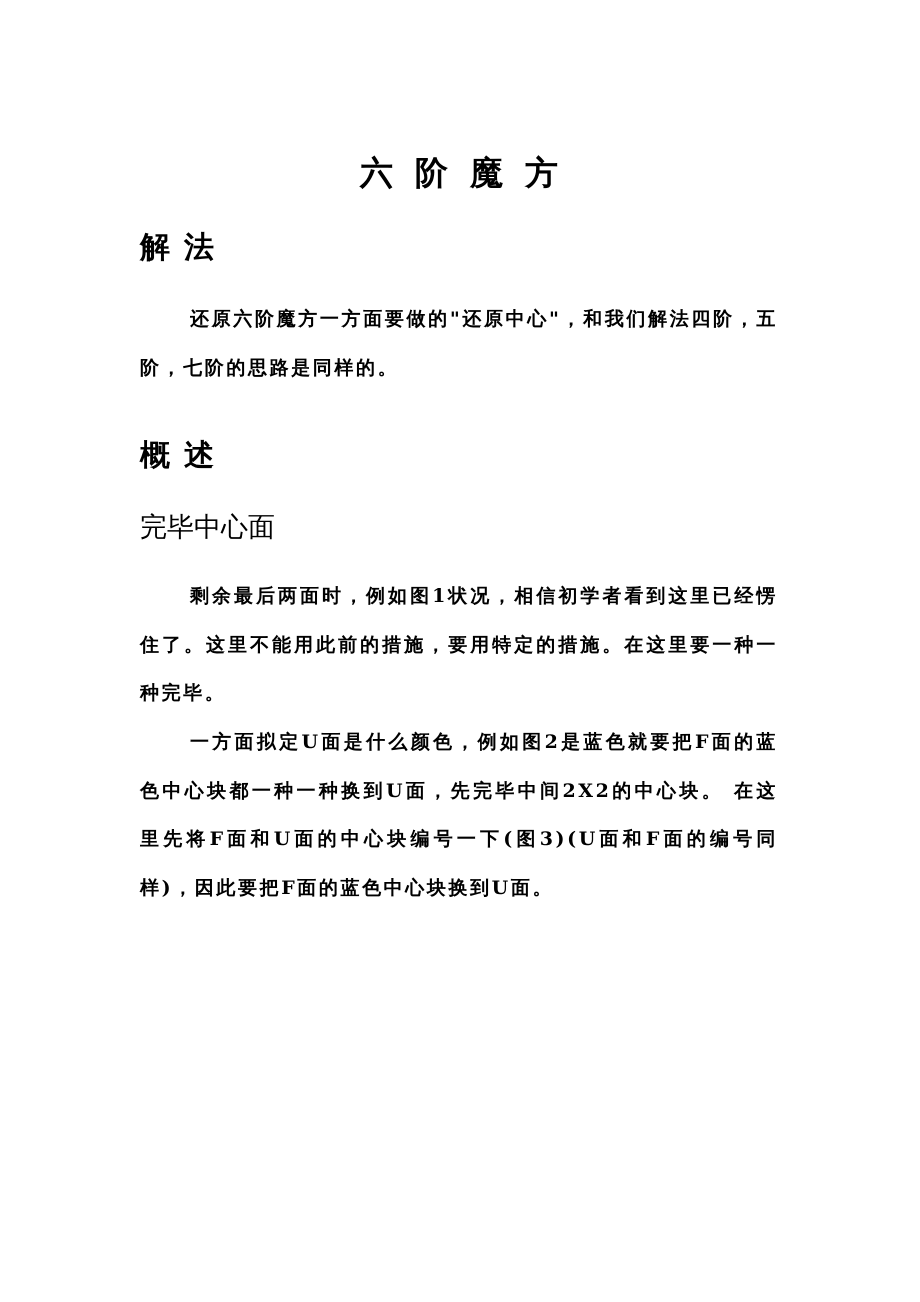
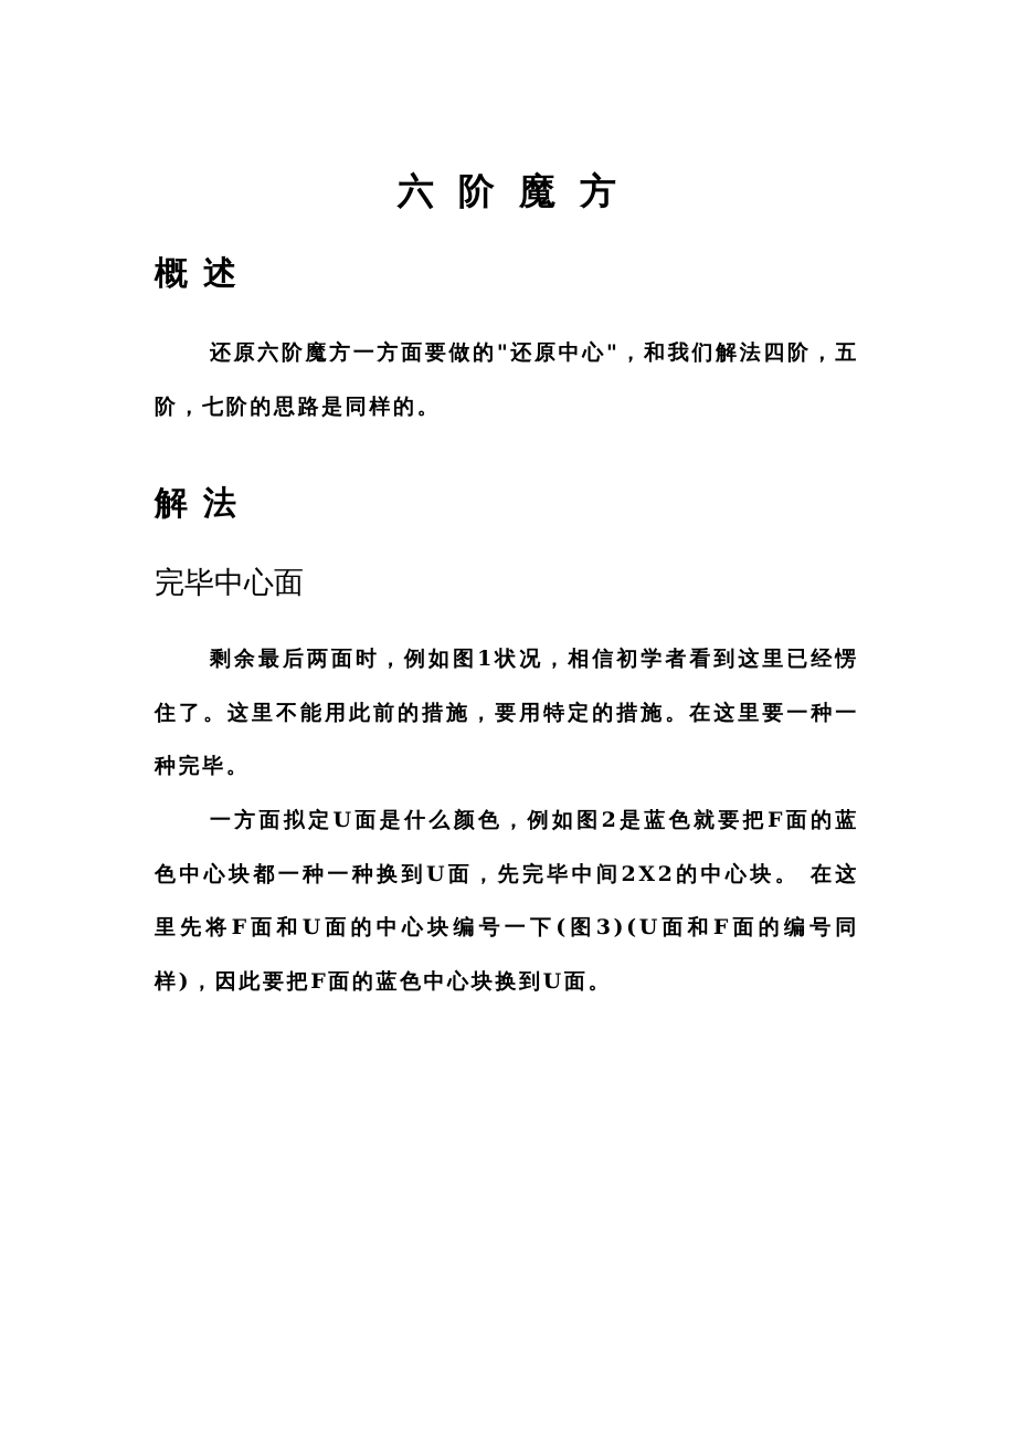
  六阶魔方
- 解法
+ 概述
  还原六阶魔方一方面要做的"还原中心"，和我们解法四阶，五阶，七阶的思路是同样的。
- 概述
+ 解法
  完毕中心面
  剩余最后两面时，例如图1状况，相信初学者看到这里已经愣住了。这里不能用此前的措施，要用特定的措施。在这里要一种一种完毕。
  一方面拟定U面是什么颜色，例如图2是蓝色就要把F面的蓝色中心块都一种一种换到U面，先完毕中间2X2的中心块。 在这里先将F面和U面的中心块编号一下(图3)(U面和F面的编号同样)，因此要把F面的蓝色中心块换到U面。
